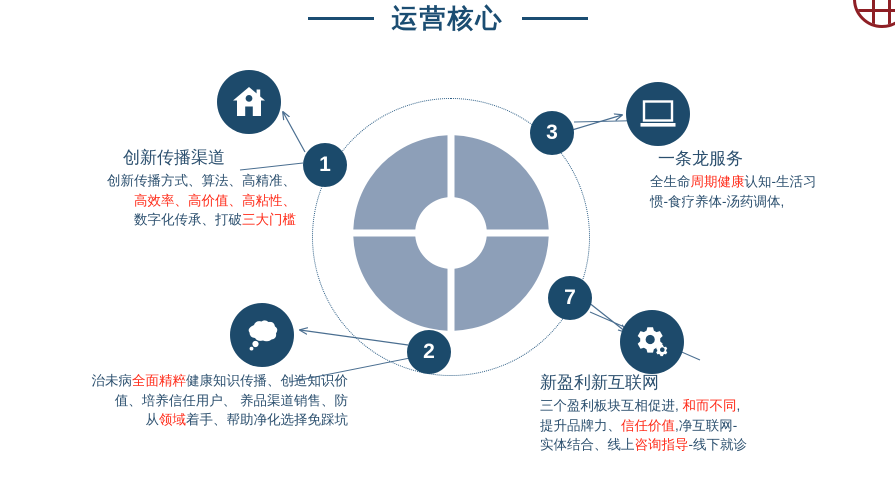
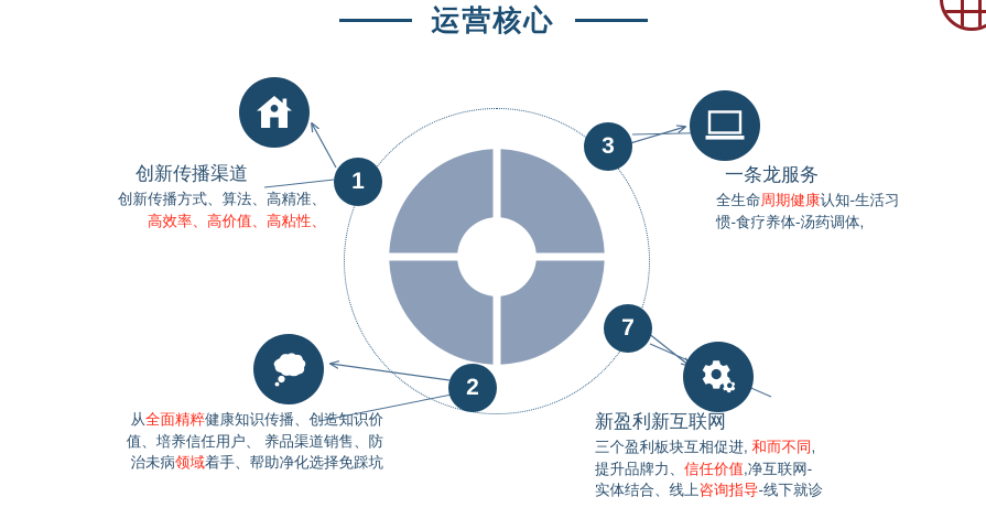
  运营核心
  1
  3
  2
  7
  创新传播渠道
  创新传播方式、算法、高精准、
  高效率、高价值、高粘性、
- 数字化传承、打破三大门槛
  一条龙服务
  全生命周期健康认知-生活习
  惯-食疗养体-汤药调体,
- 治未病全面精粹健康知识传播、创造知识价
+ 从全面精粹健康知识传播、创造知识价
  值、培养信任用户、 养品渠道销售、防
- 从领域着手、帮助净化选择免踩坑
+ 治未病领域着手、帮助净化选择免踩坑
  新盈利新互联网
  三个盈利板块互相促进, 和而不同,
  提升品牌力、信任价值,净互联网-
  实体结合、线上咨询指导-线下就诊
